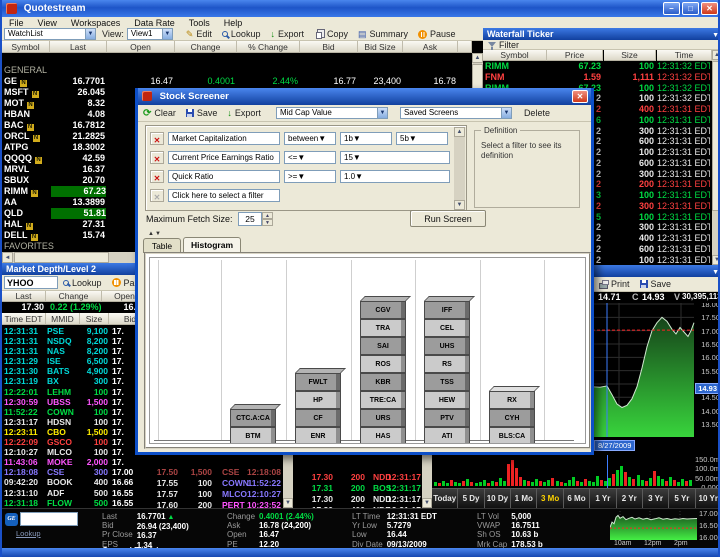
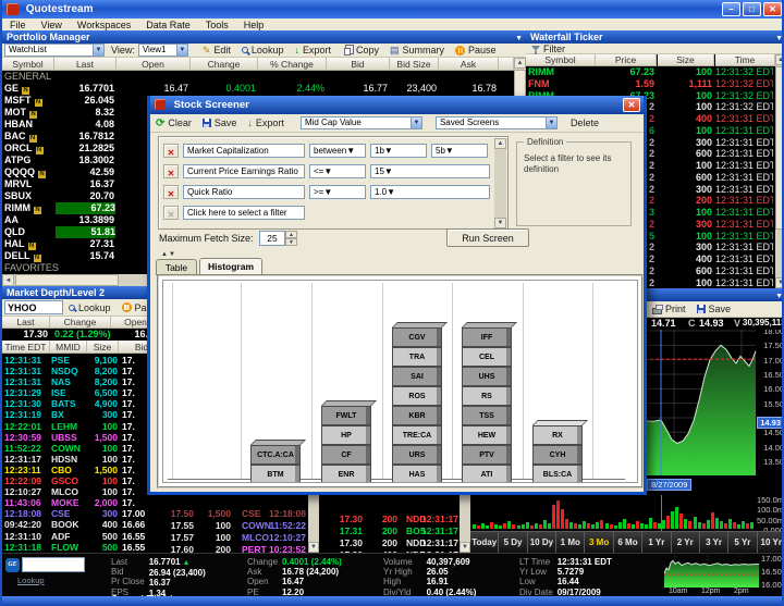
  Quotestream
  –
  □
  ✕
  File View Workspaces Data Rate Tools Help
+ Portfolio Manager
  WatchList
  View:
  View1
  ✎
  Edit
  Lookup
  ↓
  Export
  Copy
  ▤
  Summary
  Pause
  Symbol
  Last
  Open
  Change
  % Change
  Bid
  Bid Size
  Ask
  GENERAL
  16.7701
  16.47
  0.4001
  2.44%
  16.77
  23,400
  16.78
  MSFT
  26.045
  MOT
  8.32
  HBAN
  4.08
  BAC
  16.7812
  ORCL
  21.2825
  ATPG
  18.3002
  QQQQ
  42.59
  MRVL
  16.37
  SBUX
  20.70
  RIMM
  67.23
  AA
  13.3899
  QLD
  51.81
  HAL
  27.31
  DELL
  15.74
  FAVORITES
  Waterfall Ticker
  Filter
  Symbol
  Price
  Size
  Time
  RIMM
  67.23
  100
  12:31:32 EDT
  FNM
  1.59
  1,111
  12:31:32 EDT
  100
  12:31:32 EDT
  2
  100
  12:31:32 EDT
  2
  400
  12:31:31 EDT
  6
  100
  12:31:31 EDT
  2
  300
  12:31:31 EDT
  2
  600
  12:31:31 EDT
  2
  100
  12:31:31 EDT
  2
  600
  12:31:31 EDT
  2
  300
  12:31:31 EDT
  2
  200
  12:31:31 EDT
  3
  100
  12:31:31 EDT
  2
  300
  12:31:31 EDT
  5
  100
  12:31:31 EDT
  2
  300
  12:31:31 EDT
  2
  400
  12:31:31 EDT
  2
  600
  12:31:31 EDT
  2
  100
  12:31:31 EDT
  Market Depth/Level 2
  YHOO
  Lookup
  Last
  Change
  Open
  17.30
  0.22 (1.29%)
  Time EDT
  MMID
  Size
  Bid
  12:31:31
  PSE
  9,100
  17.
  12:31:31
  NSDQ
  8,200
  17.
  12:31:31
  NAS
  8,200
  17.
  12:31:29
  ISE
  6,500
  17.
  12:31:30
  BATS
  4,900
  17.
  12:31:19
  BX
  300
  17.
  12:22:01
  LEHM
  100
  17.
  12:30:59
  UBSS
  1,500
  17.
  11:52:22
  COWN
  100
  17.
  12:31:17
  HDSN
  100
  17.
  12:23:11
  CBO
  1,500
  17.
  12:22:09
  GSCO
  100
  17.
  12:10:27
  MLCO
  100
  17.
  11:43:06
  MOKE
  2,000
  17.
  12:18:08
  CSE
  300
  17.00
  09:42:20
  BOOK
  400
  16.66
  12:31:10
  ADF
  500
  16.55
  12:31:18
  FLOW
  500
  16.55
  17.50
  1,500
  CSE
  12:18:08
  17.55
  100
  COWN
  11:52:22
  17.57
  100
  MLCO
  12:10:27
  17.60
  200
  PERT
  10:23:52
  17.30
  200
  NDD
  12:31:17
  17.31
  200
  BOS
  12:31:17
  17.30
  200
  NDD
  12:31:17
  Print
  Save
  14.71
  C
  14.93
  V
  30,395,11
  18.00
  17.50
  17.00
  16.50
  16.00
  15.50
  14.50
  14.00
  13.50
  14.93
  8/27/2009
  150.0m
  100.0m
  50.00m
  0.000
  Today
  5 Dy
  10 Dy
  1 Mo
  3 Mo
  6 Mo
  1 Yr
  2 Yr
  3 Yr
  5 Yr
  10 Yr
  Stock Screener
  ✕
  ⟳
  Clear
  Save
  ↓
  Export
  Mid Cap Value
  Saved Screens
  Delete
  ✕
  Market Capitalization
  between▼
  1b▼
  5b▼
  ✕
  Current Price Earnings Ratio
  <=▼
  15▼
  ✕
  Quick Ratio
  >=▼
  1.0▼
  ✕
  Click here to select a filter
  Definition
  Select a filter to see its definition
  Maximum Fetch Size:
  25
  Run Screen
  Table
  Histogram
  Lookup
  Last
  Bid
  Pr Close
  EPS
  16.7701
  26.94 (23,400)
  16.37
  1.34
  Change
  Ask
  Open
  PE
  0.4001 (2.44%)
  16.78 (24,200)
  16.47
  12.20
+ Volume
+ Yr High
+ High
+ Div/Yld
+ 40,397,609
+ 26.05
+ 16.91
+ 0.40 (2.44%)
  LT Time
  Yr Low
  Low
  Div Date
  12:31:31 EDT
  5.7279
  16.44
- 09/13/2009
+ 09/17/2009
- LT Vol
- VWAP
- Sh OS
- Mrk Cap
- 5,000
- 16.7511
- 10.63 b
- 178.53 b
  17.00
  16.50
  16.00
